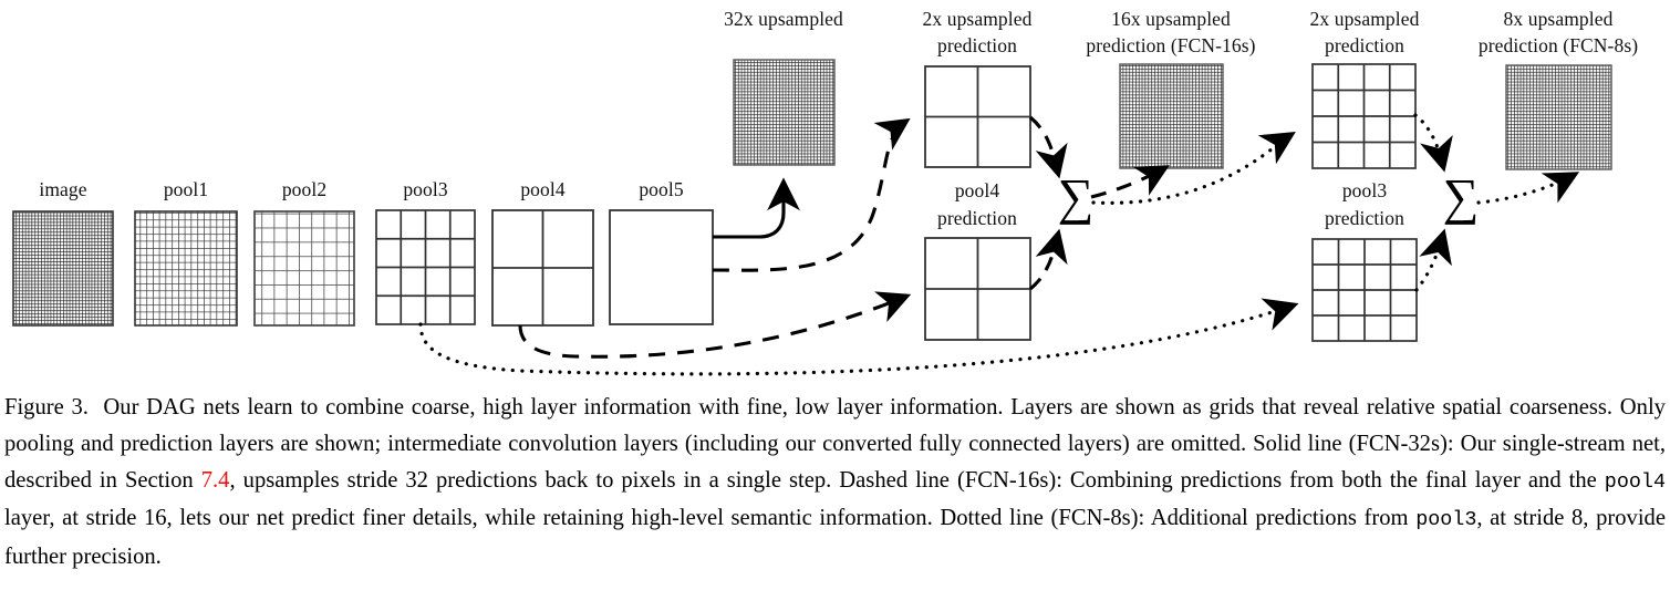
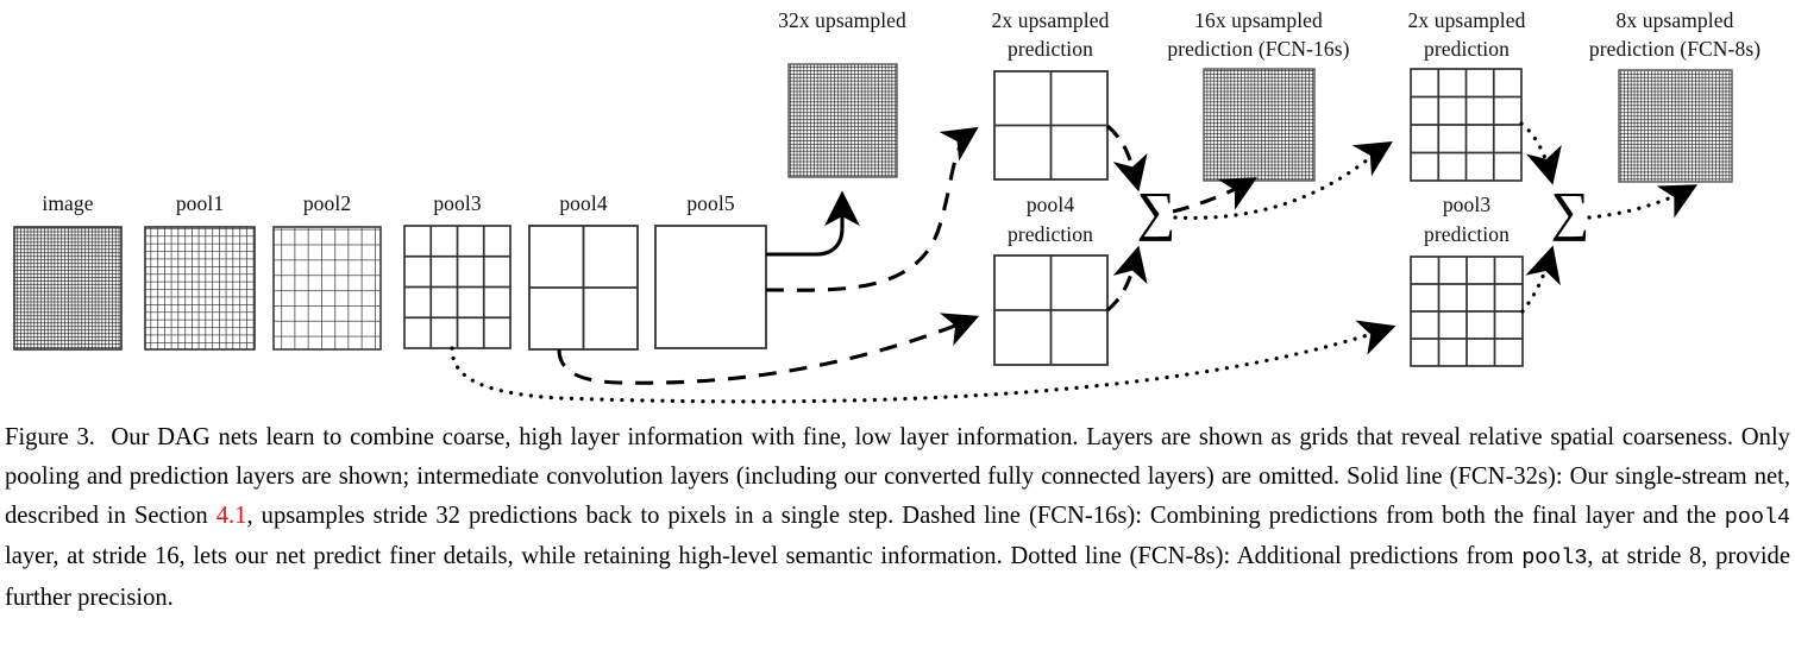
  image
  pool1
  pool2
  pool3
  pool4
  pool5
  32x upsampled
  2x upsampled
  prediction
  pool4
  prediction
  16x upsampled
  prediction (FCN-16s)
  2x upsampled
  prediction
  pool3
  prediction
  8x upsampled
  prediction (FCN-8s)
  ∑
  ∑
- Figure 3. Our DAG nets learn to combine coarse, high layer information with fine, low layer information. Layers are shown as grids that reveal relative spatial coarseness. Only pooling and prediction layers are shown; intermediate convolution layers (including our converted fully connected layers) are omitted. Solid line (FCN-32s): Our single-stream net, described in Section 7.4, upsamples stride 32 predictions back to pixels in a single step. Dashed line (FCN-16s): Combining predictions from both the final layer and the pool4 layer, at stride 16, lets our net predict finer details, while retaining high-level semantic information. Dotted line (FCN-8s): Additional predictions from pool3, at stride 8, provide further precision.
+ Figure 3. Our DAG nets learn to combine coarse, high layer information with fine, low layer information. Layers are shown as grids that reveal relative spatial coarseness. Only pooling and prediction layers are shown; intermediate convolution layers (including our converted fully connected layers) are omitted. Solid line (FCN-32s): Our single-stream net, described in Section 4.1, upsamples stride 32 predictions back to pixels in a single step. Dashed line (FCN-16s): Combining predictions from both the final layer and the pool4 layer, at stride 16, lets our net predict finer details, while retaining high-level semantic information. Dotted line (FCN-8s): Additional predictions from pool3, at stride 8, provide further precision.
